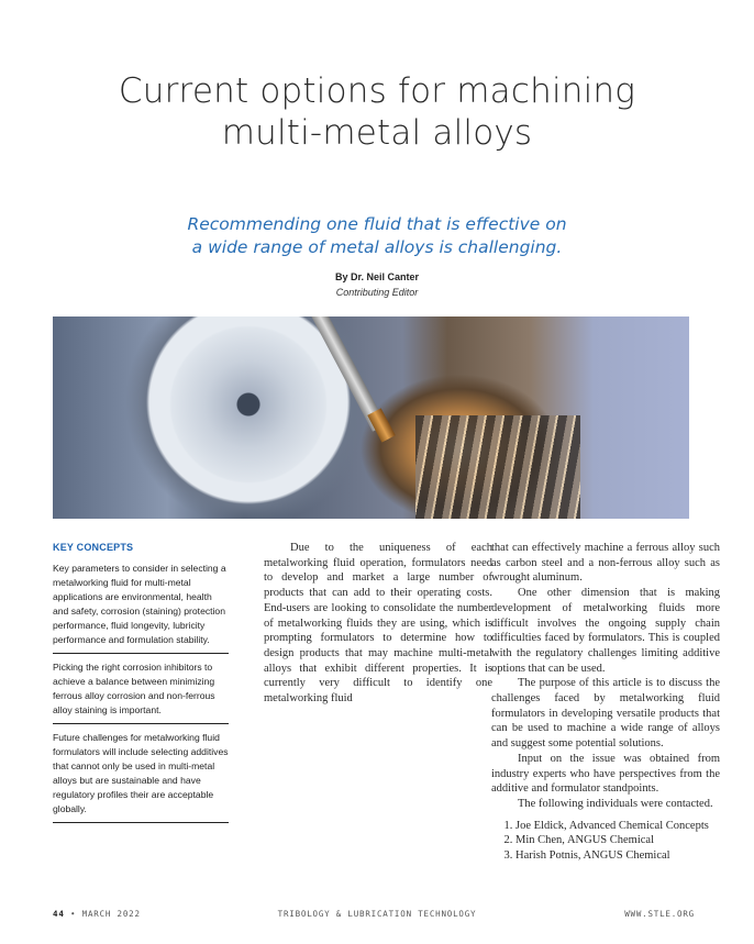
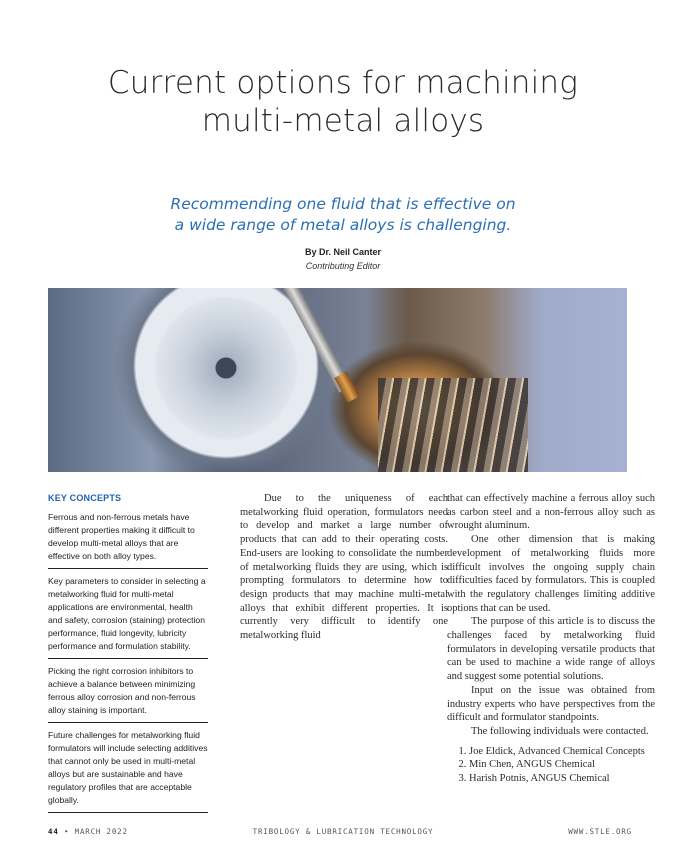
  Current options for machining
  multi-metal alloys
  Recommending one fluid that is effective on
  a wide range of metal alloys is challenging.
  By Dr. Neil Canter
  Contributing Editor
  KEY CONCEPTS
+ Ferrous and non-ferrous metals have different properties making it difficult to develop multi-metal alloys that are effective on both alloy types.
  Key parameters to consider in selecting a metalworking fluid for multi-metal applications are environmental, health and safety, corrosion (staining) protection performance, fluid longevity, lubricity performance and formulation stability.
  Picking the right corrosion inhibitors to achieve a balance between minimizing ferrous alloy corrosion and non-ferrous alloy staining is important.
- Future challenges for metalworking fluid formulators will include selecting additives that cannot only be used in multi-metal alloys but are sustainable and have regulatory profiles their are acceptable globally.
+ Future challenges for metalworking fluid formulators will include selecting additives that cannot only be used in multi-metal alloys but are sustainable and have regulatory profiles that are acceptable globally.
  Due to the uniqueness of each metalworking fluid operation, formulators need to develop and market a large number of products that can add to their operating costs. End-users are looking to consolidate the number of metalworking fluids they are using, which is prompting formulators to determine how to design products that may machine multi-metal alloys that exhibit different properties. It is currently very difficult to identify one metalworking fluid
  that can effectively machine a ferrous alloy such as carbon steel and a non-ferrous alloy such as wrought aluminum.
  One other dimension that is making development of metalworking fluids more difficult involves the ongoing supply chain difficulties faced by formulators. This is coupled with the regulatory challenges limiting additive options that can be used.
  The purpose of this article is to discuss the challenges faced by metalworking fluid formulators in developing versatile products that can be used to machine a wide range of alloys and suggest some potential solutions.
- Input on the issue was obtained from industry experts who have perspectives from the additive and formulator standpoints.
+ Input on the issue was obtained from industry experts who have perspectives from the difficult and formulator standpoints.
  The following individuals were contacted.
  Joe Eldick, Advanced Chemical Concepts
  Min Chen, ANGUS Chemical
  Harish Potnis, ANGUS Chemical
  44 • MARCH 2022
  TRIBOLOGY & LUBRICATION TECHNOLOGY
  WWW.STLE.ORG
